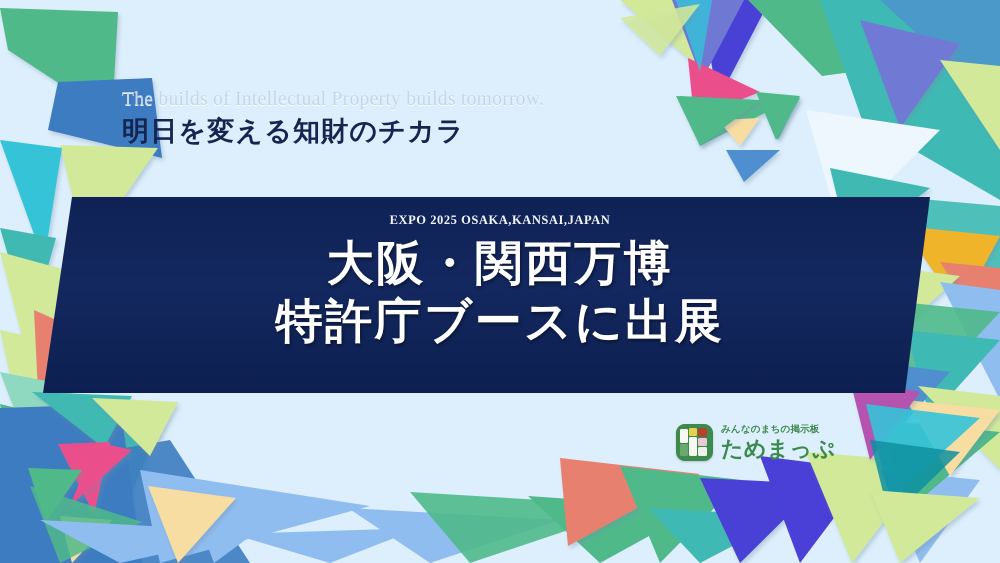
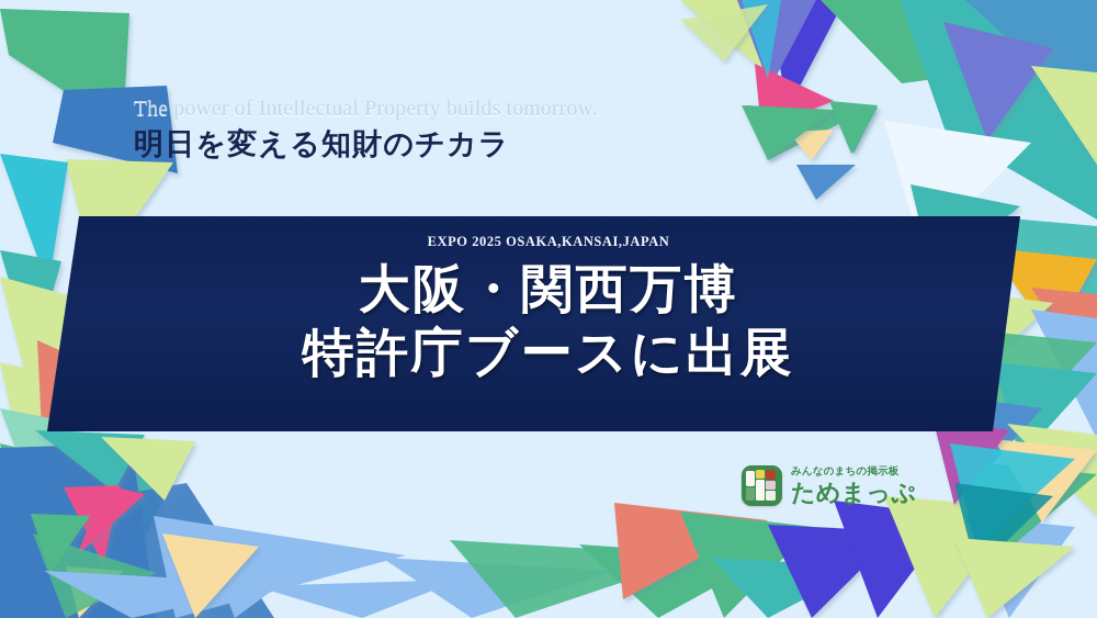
- The builds of Intellectual Property builds tomorrow.
+ The power of Intellectual Property builds tomorrow.
  明日を変える知財のチカラ
  EXPO 2025 OSAKA,KANSAI,JAPAN
  大阪・関西万博
  特許庁ブースに出展
  みんなのまちの掲示板
  ためまっぷ
